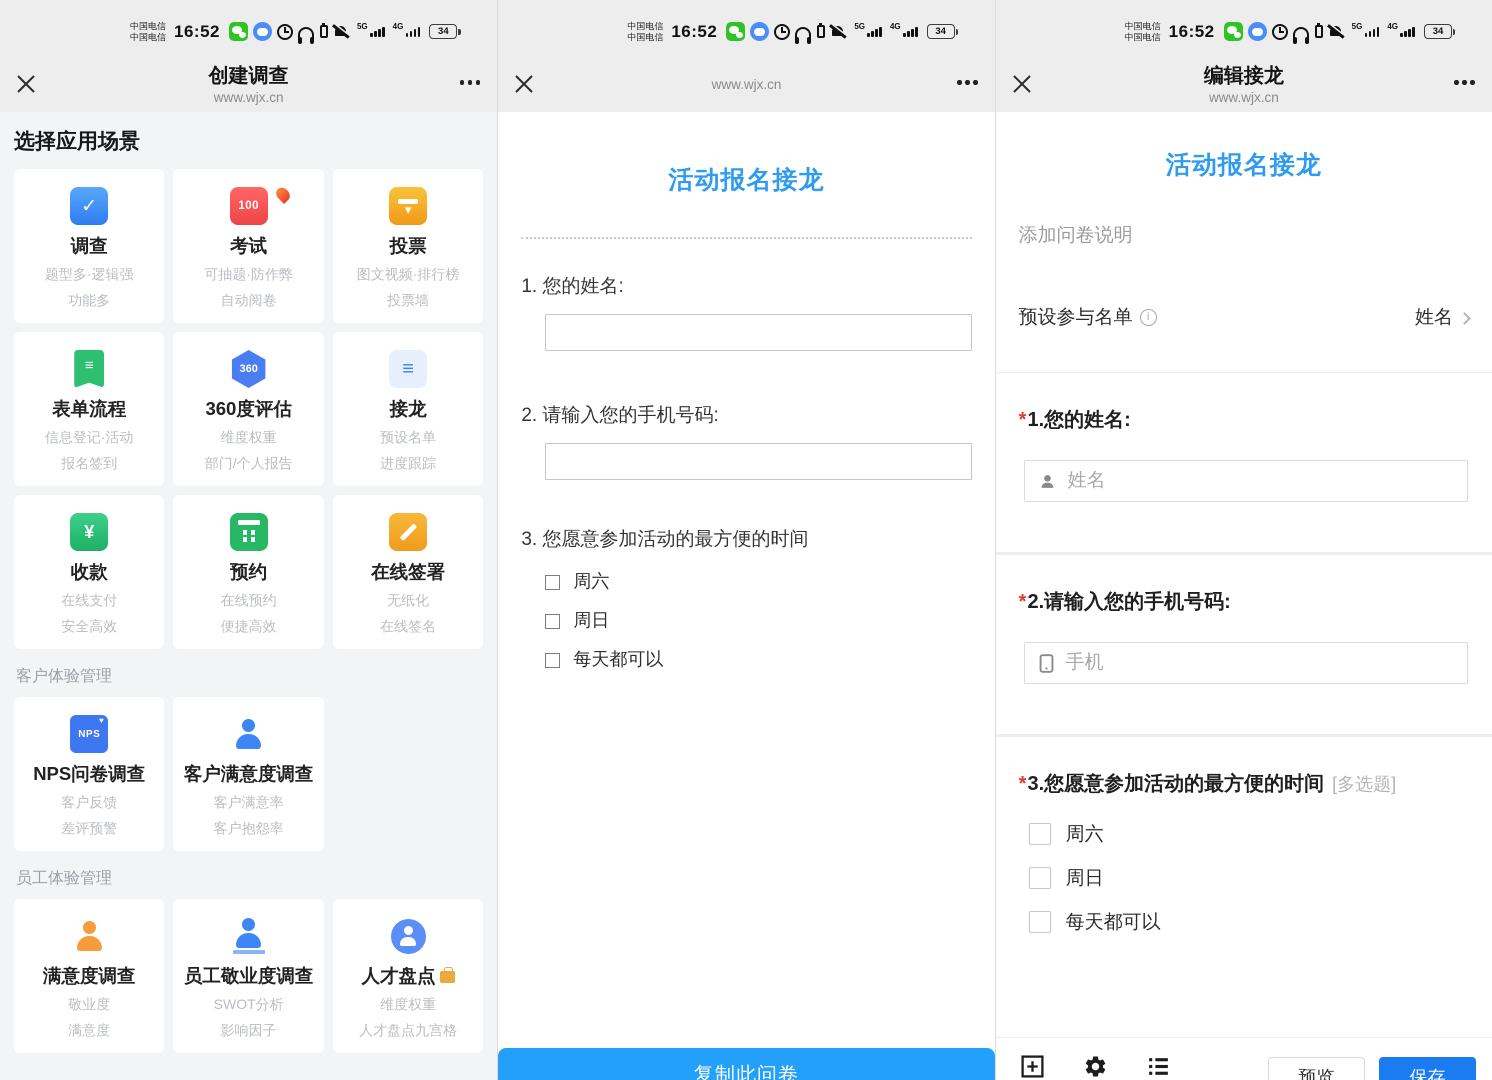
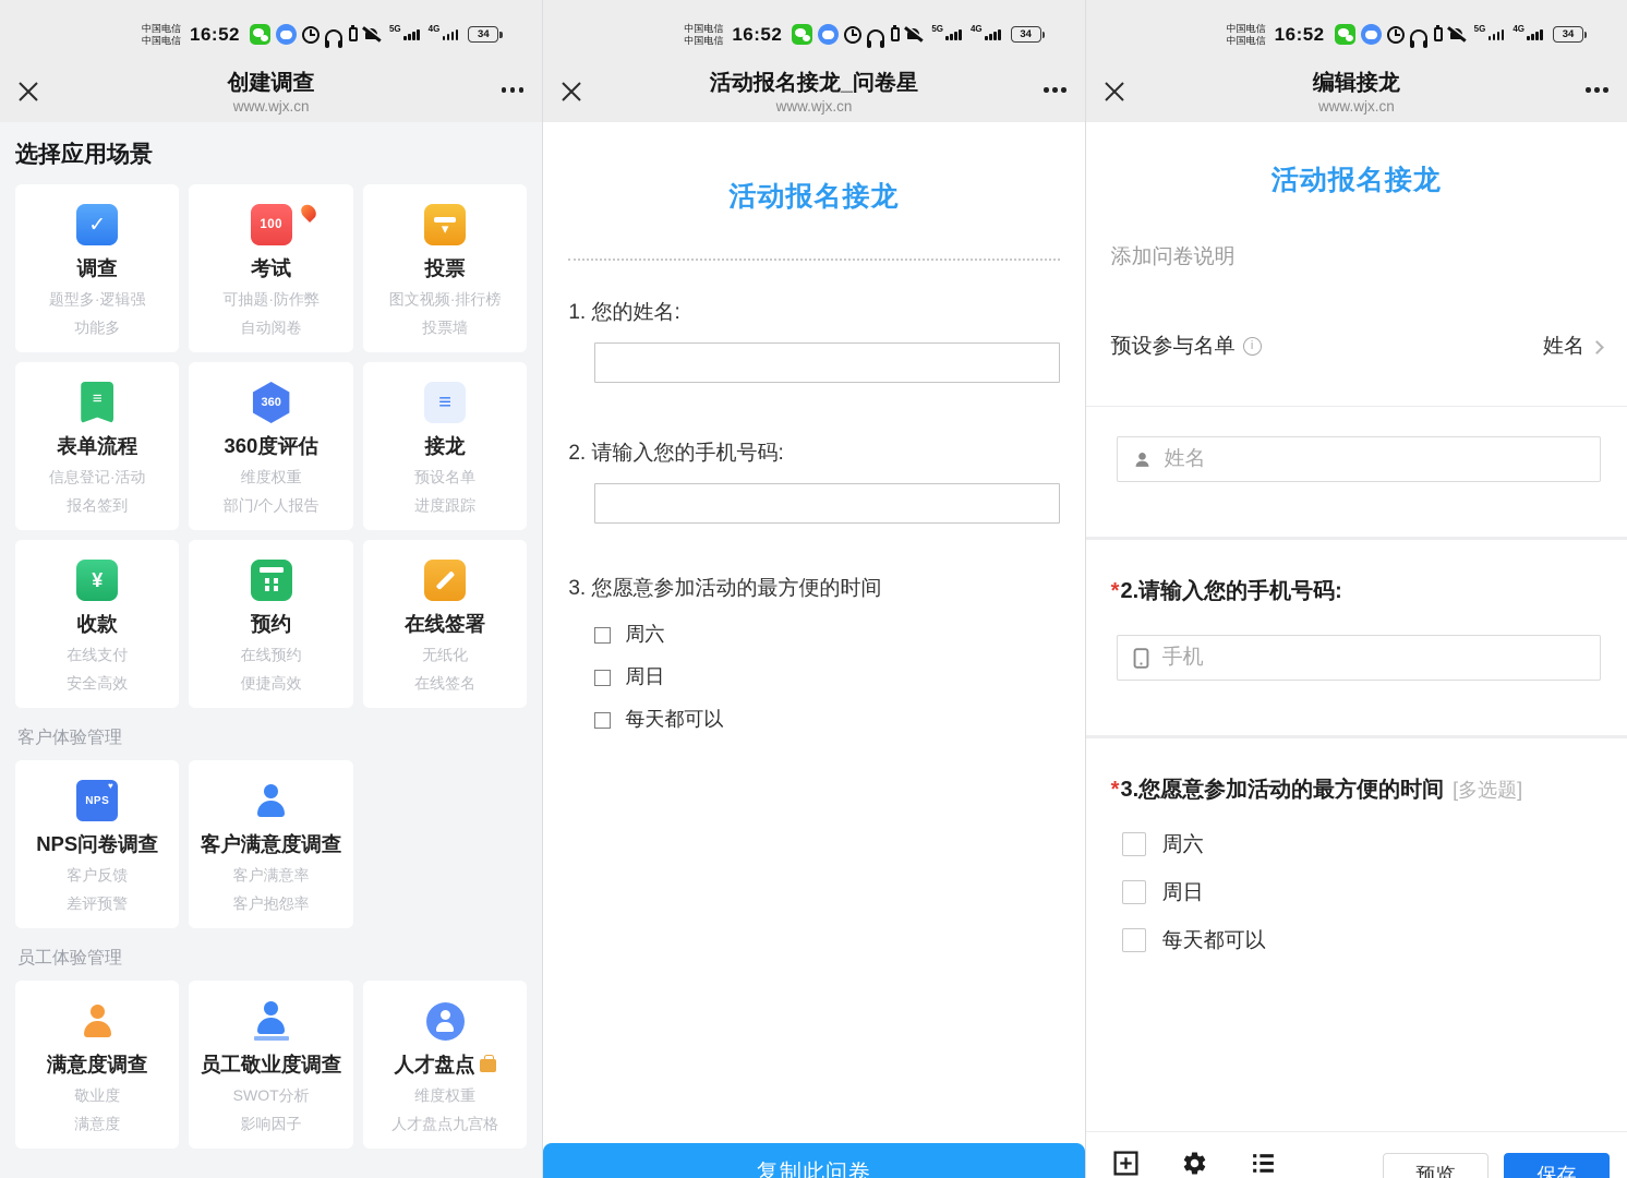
  中国电信
  中国电信
  16:52
  5G
  4G
  34
  创建调查
  www.wjx.cn
  选择应用场景
  ✓
  调查
  题型多·逻辑强
  功能多
  100
  考试
  可抽题·防作弊
  自动阅卷
  ▾
  投票
  图文视频·排行榜
  投票墙
  ≡
  表单流程
  信息登记·活动
  报名签到
  360
  360度评估
  维度权重
  部门/个人报告
  ≡
  接龙
  预设名单
  进度跟踪
  ¥
  收款
  在线支付
  安全高效
  预约
  在线预约
  便捷高效
  在线签署
  无纸化
  在线签名
  客户体验管理
  NPS
  NPS问卷调查
  客户反馈
  差评预警
  客户满意度调查
  客户满意率
  客户抱怨率
  员工体验管理
  满意度调查
  敬业度
  满意度
  员工敬业度调查
  SWOT分析
  影响因子
  人才盘点
  维度权重
  人才盘点九宫格
  中国电信
  中国电信
  16:52
  5G
  4G
  34
+ 活动报名接龙_问卷星
  www.wjx.cn
  活动报名接龙
  1. 您的姓名:
  2. 请输入您的手机号码:
  3. 您愿意参加活动的最方便的时间
  周六
  周日
  每天都可以
  复制此问卷
  中国电信
  中国电信
  16:52
  5G
  4G
  34
  编辑接龙
  www.wjx.cn
  活动报名接龙
  添加问卷说明
  预设参与名单
  i
  姓名
- *1.您的姓名:
  姓名
  *2.请输入您的手机号码:
  手机
  *3.您愿意参加活动的最方便的时间 [多选题]
  周六
  周日
  每天都可以
  预览
  保存
